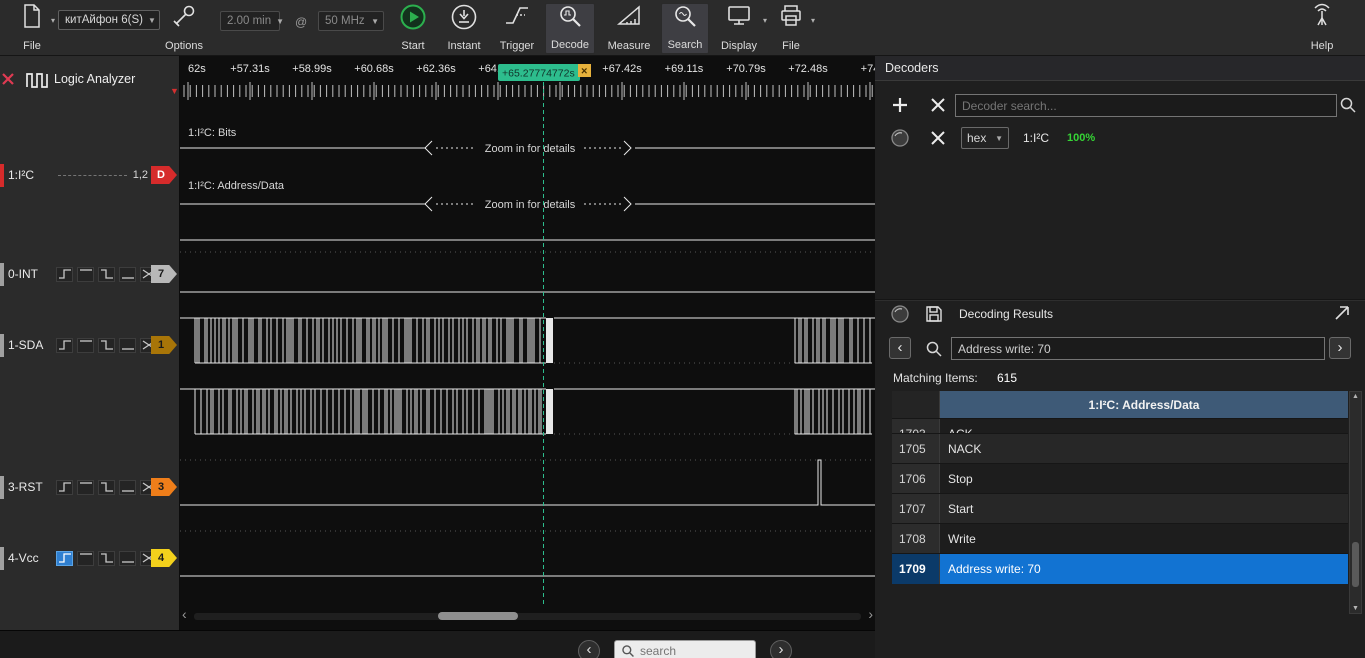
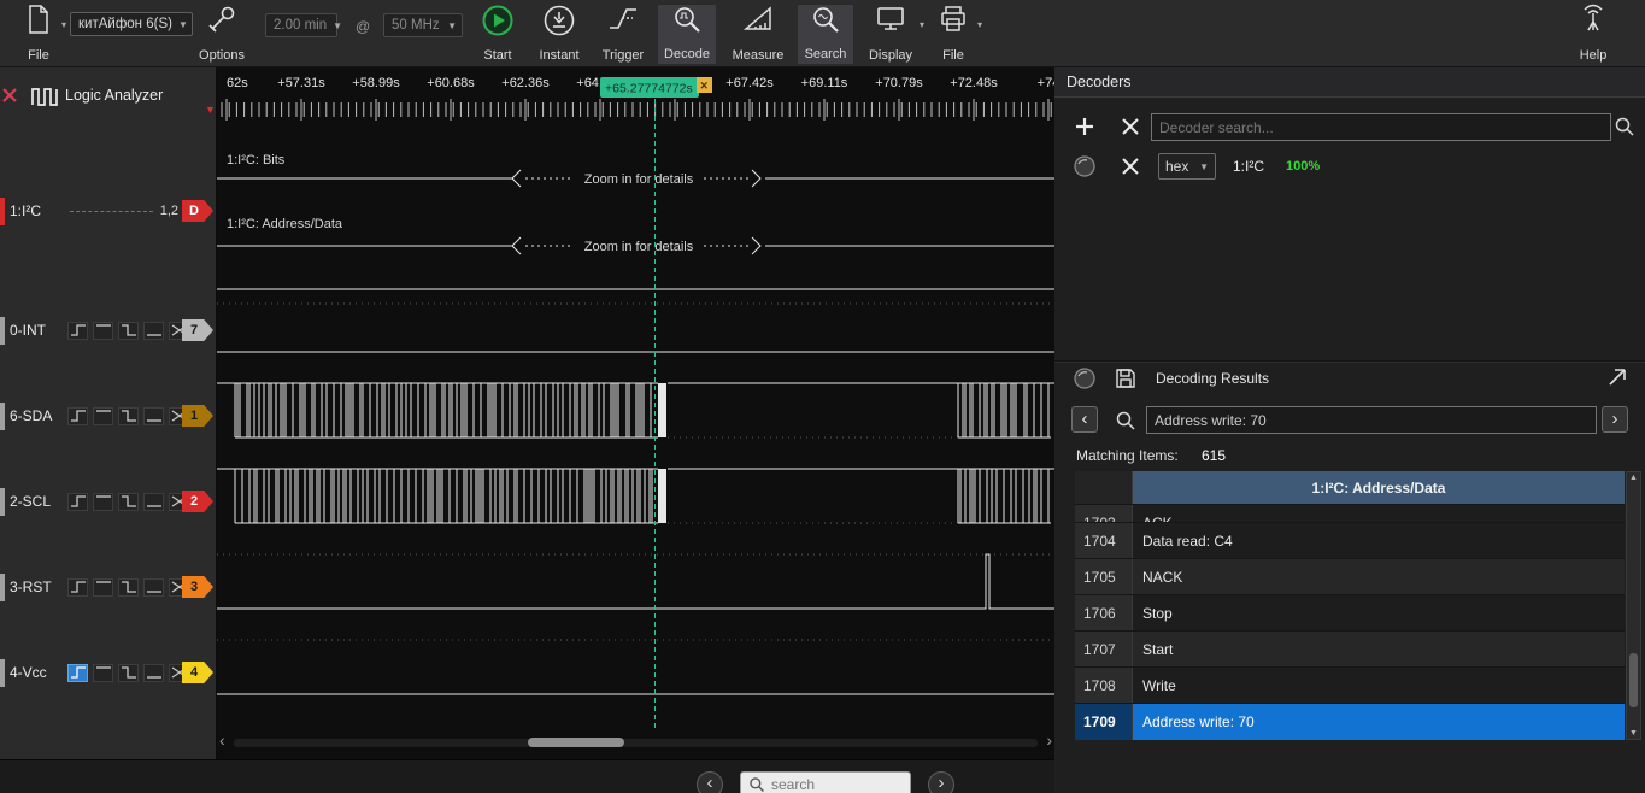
  ▾
  File
  китАйфон 6(S)
  ▼
  Options
  2.00 min
  ▼
  @
  50 MHz
  ▼
  Start
  Instant
  Trigger
  Decode
  Measure
  Search
  ▾
  Display
  ▾
  File
  Help
  Logic Analyzer
  ▼
  1:I²C
  1,2
  D
  0-INT
  7
- 1-SDA
+ 6-SDA
  1
+ 2-SCL
+ 2
  3-RST
  3
  4-Vcc
  4
  62s
  +57.31s
  +58.99s
  +60.68s
  +62.36s
  +67.42s
  +69.11s
  +70.79s
  +72.48s
  1:I²C: Bits
  Zoom in for details
  1:I²C: Address/Data
  Zoom in for details
  +65.27774772s
  ×
  ‹
  ›
  Decoders
  Decoder search...
  hex
  ▼
  1:I²C
  100%
  Decoding Results
  ‹
  Address write: 70
  ›
  Matching Items:
  615
  1:I²C: Address/Data
+ 1704
+ Data read: C4
  1705
  NACK
  1706
  Stop
  1707
  Start
  1708
  Write
  1709
  Address write: 70
  ‹
  search
  ›
